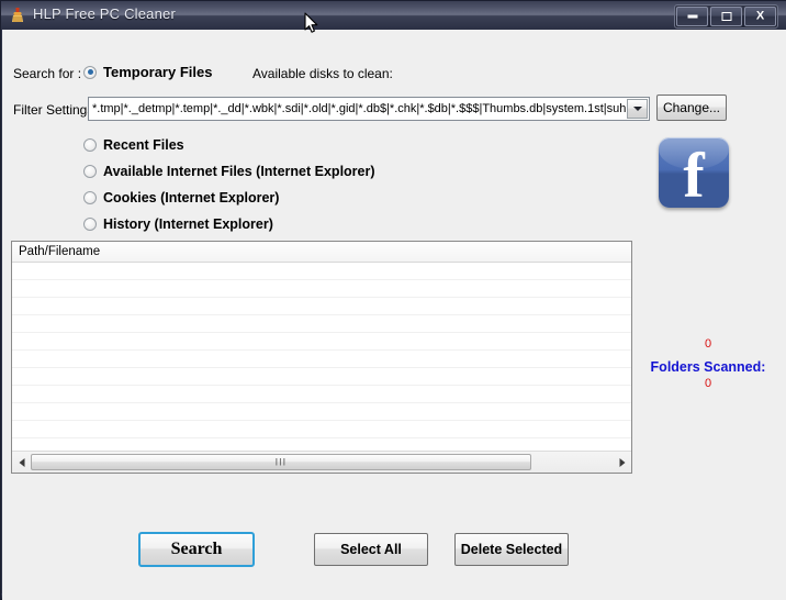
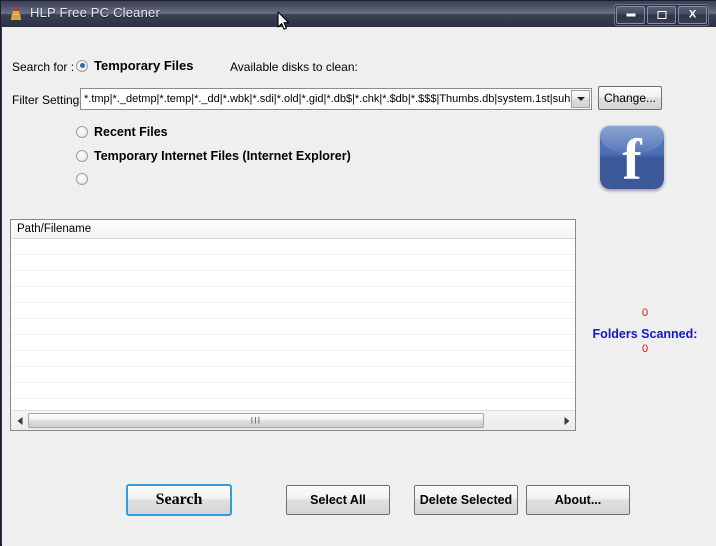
  HLP Free PC Cleaner
  X
  Search for :
  Temporary Files
  Available disks to clean:
  Filter Setting
  *.tmp|*._detmp|*.temp|*._dd|*.wbk|*.sdi|*.old|*.gid|*.db$|*.chk|*.$db|*.$$$|Thumbs.db|system.1st|suh
  Change...
  Recent Files
- Available Internet Files (Internet Explorer)
+ Temporary Internet Files (Internet Explorer)
- Cookies (Internet Explorer)
- History (Internet Explorer)
  f
  Path/Filename
  III
  0
  Folders Scanned:
  0
  Search
  Select All
  Delete Selected
+ About...
